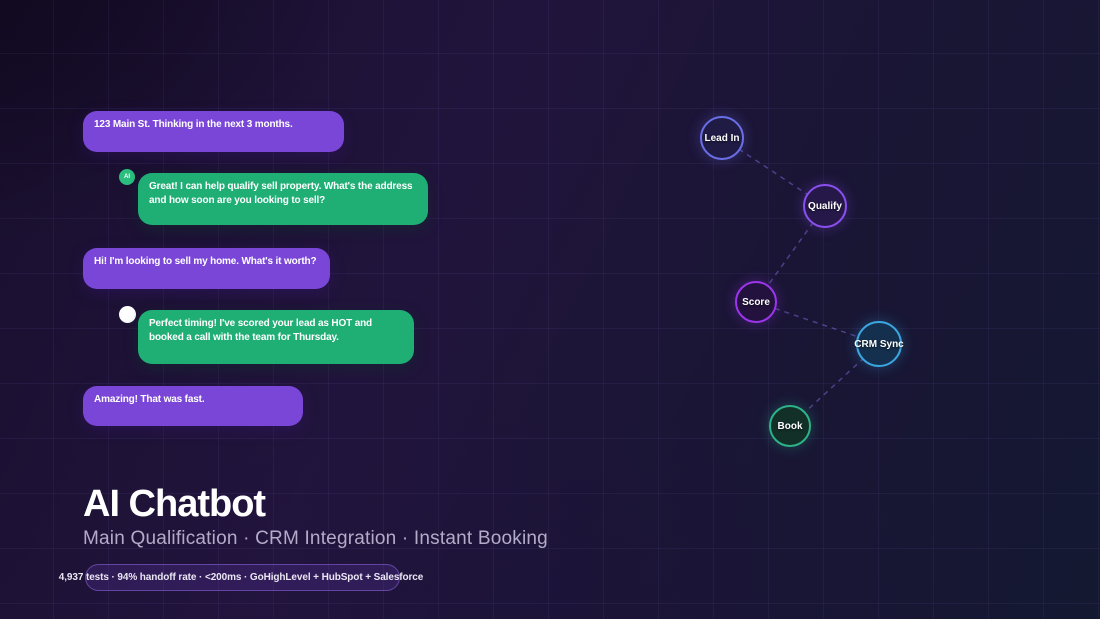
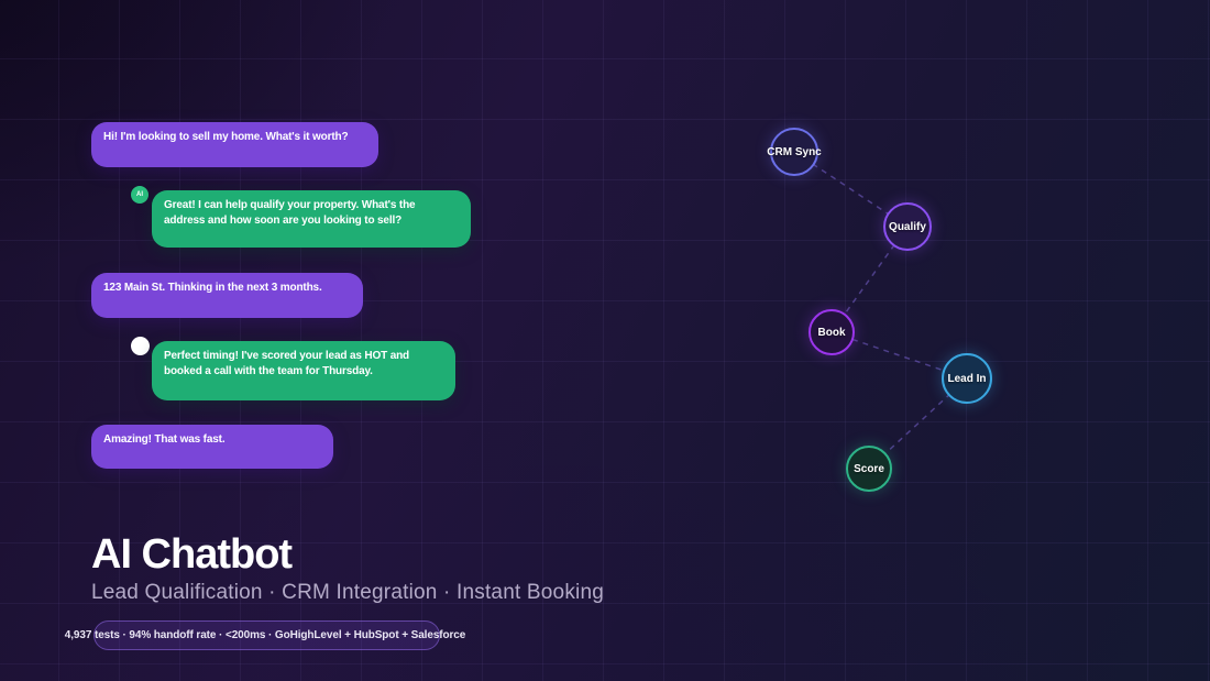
- 123 Main St. Thinking in the next 3 months.
+ Hi! I'm looking to sell my home. What's it worth?
- Great! I can help qualify sell property. What's the address and how soon are you looking to sell?
+ Great! I can help qualify your property. What's the address and how soon are you looking to sell?
- Hi! I'm looking to sell my home. What's it worth?
+ 123 Main St. Thinking in the next 3 months.
  Perfect timing! I've scored your lead as HOT and booked a call with the team for Thursday.
  Amazing! That was fast.
- Lead In
+ CRM Sync
  Qualify
- Score
+ Book
- CRM Sync
+ Lead In
- Book
+ Score
  AI Chatbot
- Main Qualification · CRM Integration · Instant Booking
+ Lead Qualification · CRM Integration · Instant Booking
  4,937 tests · 94% handoff rate · <200ms · GoHighLevel + HubSpot + Salesforce
